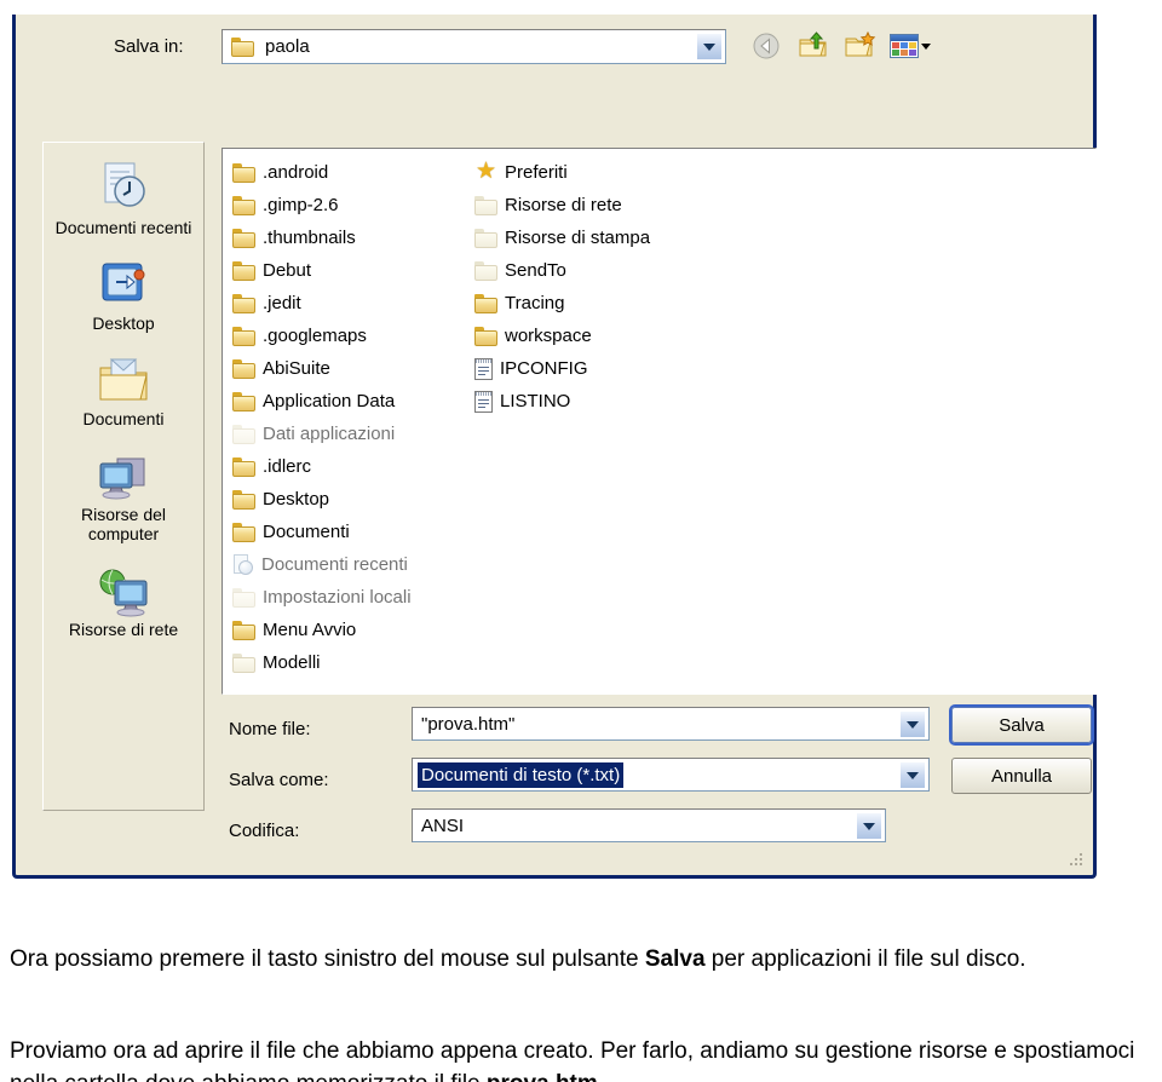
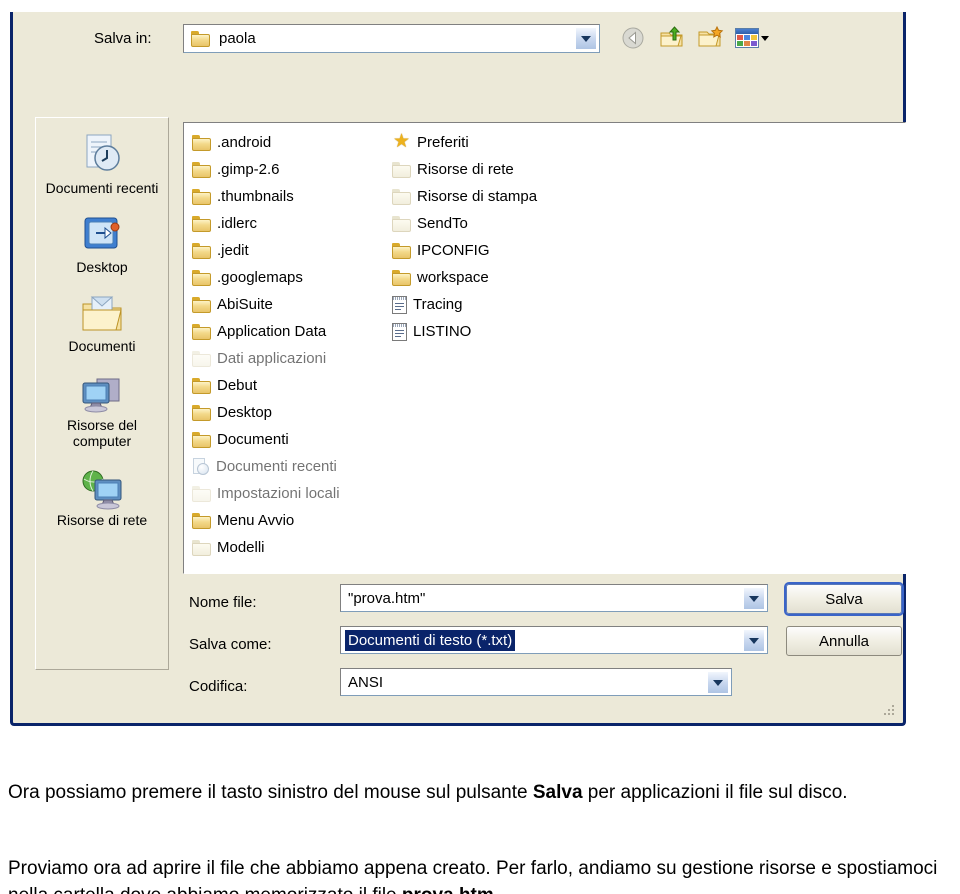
  Salva in:
  paola
  Documenti recenti
  Desktop
  Documenti
  Risorse del computer
  Risorse di rete
  .android
  .gimp-2.6
  .thumbnails
- Debut
+ .idlerc
  .jedit
  .googlemaps
  AbiSuite
  Application Data
  Dati applicazioni
- .idlerc
+ Debut
  Desktop
  Documenti
  Documenti recenti
  Impostazioni locali
  Menu Avvio
  Modelli
  ★
  Preferiti
  Risorse di rete
  Risorse di stampa
  SendTo
- Tracing
+ IPCONFIG
  workspace
- IPCONFIG
+ Tracing
  LISTINO
  Nome file:
  "prova.htm"
  Salva
  Salva come:
  Documenti di testo (*.txt)
  Annulla
  Codifica:
  ANSI
  Ora possiamo premere il tasto sinistro del mouse sul pulsante Salva per applicazioni il file sul disco.
